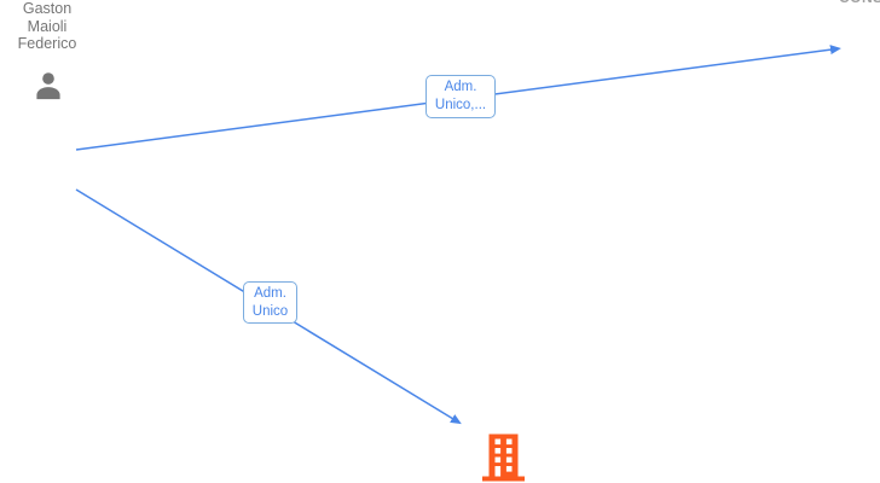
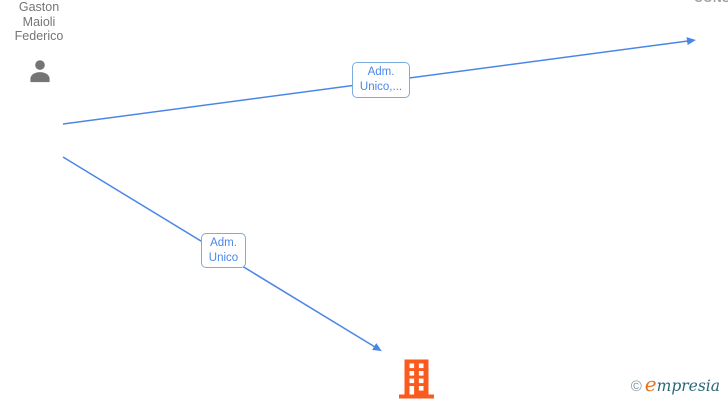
  Gaston Maioli Federico
  Adm.
  Unico,...
  Adm.
  Unico
+ ©
+ e
+ mpresia
